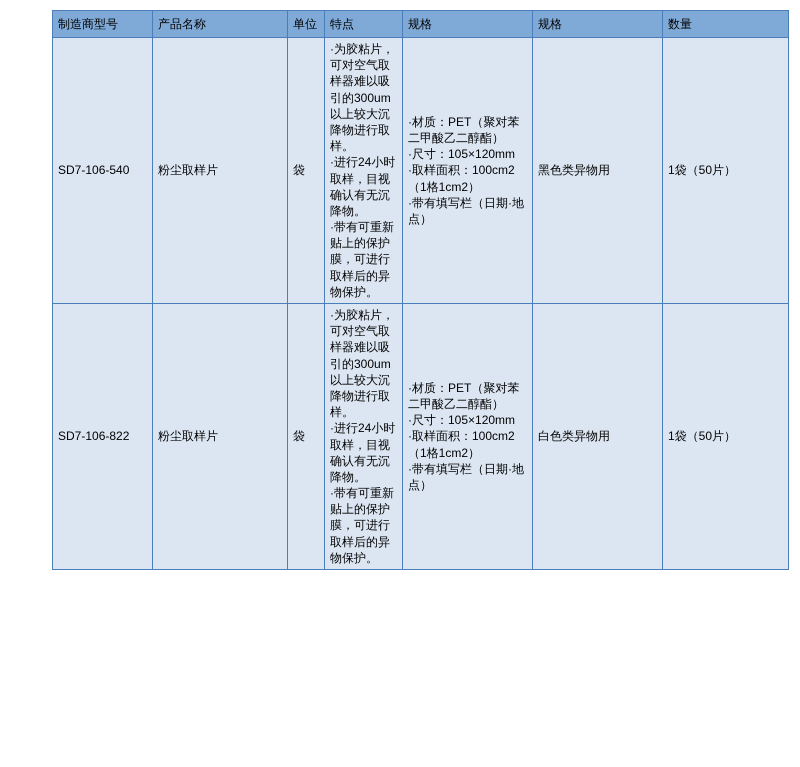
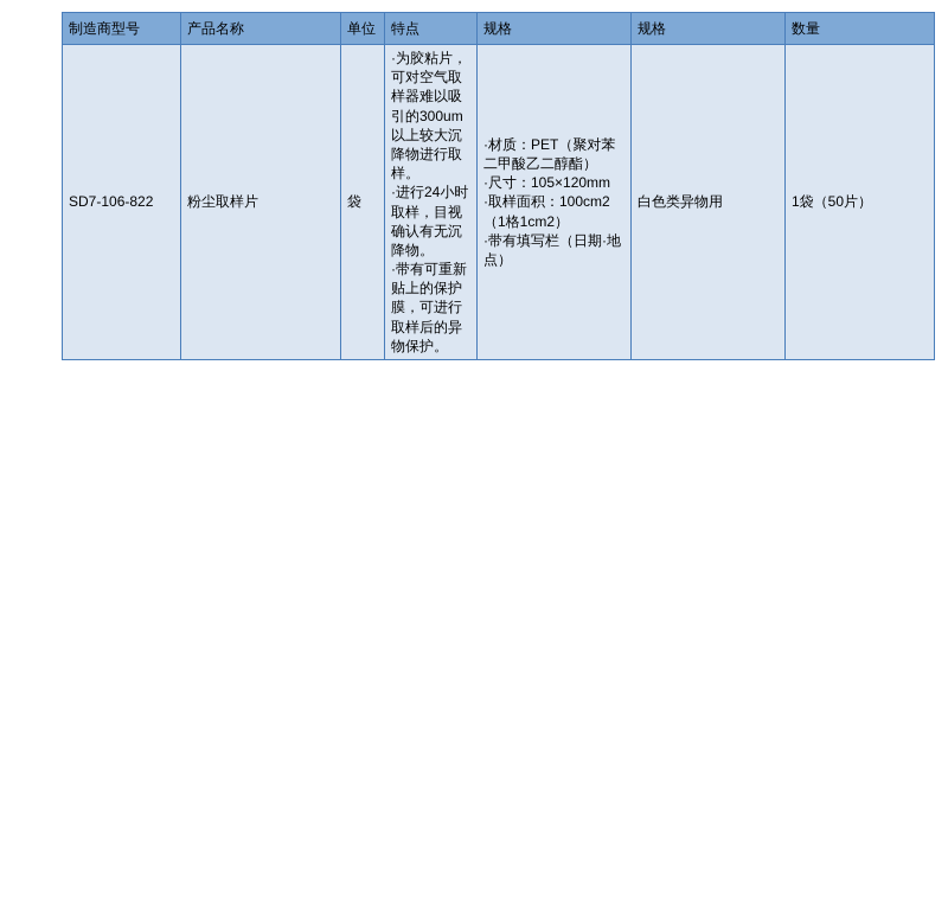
  制造商型号	产品名称	单位	特点	规格	规格	数量
- SD7-106-540	粉尘取样片	袋	·为胶粘片，可对空气取样器难以吸引的300um以上较大沉降物进行取样。 ·进行24小时取样，目视确认有无沉降物。 ·带有可重新贴上的保护膜，可进行取样后的异物保护。	·材质：PET（聚对苯二甲酸乙二醇酯） ·尺寸：105×120mm ·取样面积：100cm2（1格1cm2） ·带有填写栏（日期·地点）	黑色类异物用	1袋（50片）
  SD7-106-822	粉尘取样片	袋	·为胶粘片，可对空气取样器难以吸引的300um以上较大沉降物进行取样。 ·进行24小时取样，目视确认有无沉降物。 ·带有可重新贴上的保护膜，可进行取样后的异物保护。	·材质：PET（聚对苯二甲酸乙二醇酯） ·尺寸：105×120mm ·取样面积：100cm2（1格1cm2） ·带有填写栏（日期·地点）	白色类异物用	1袋（50片）
